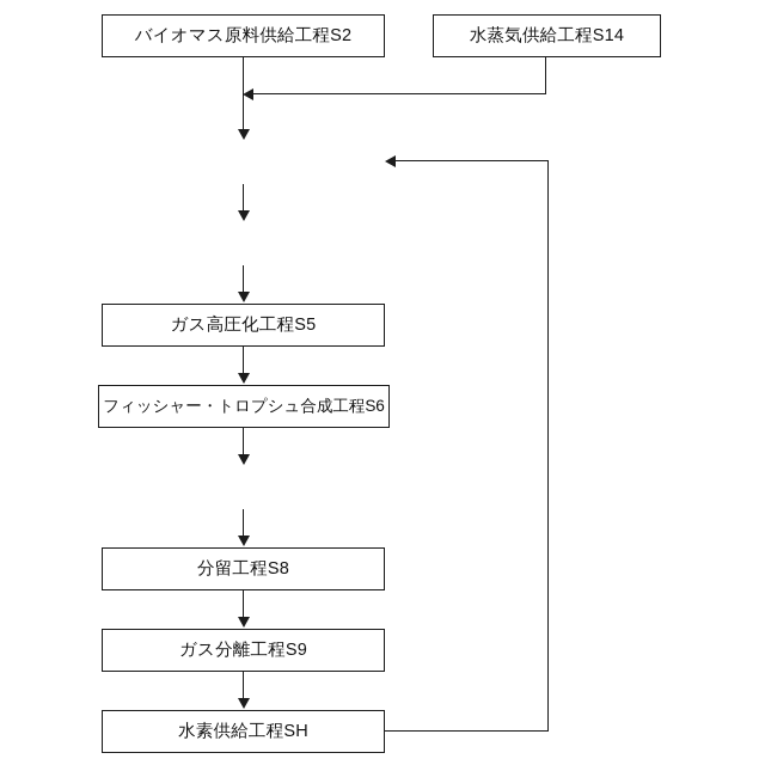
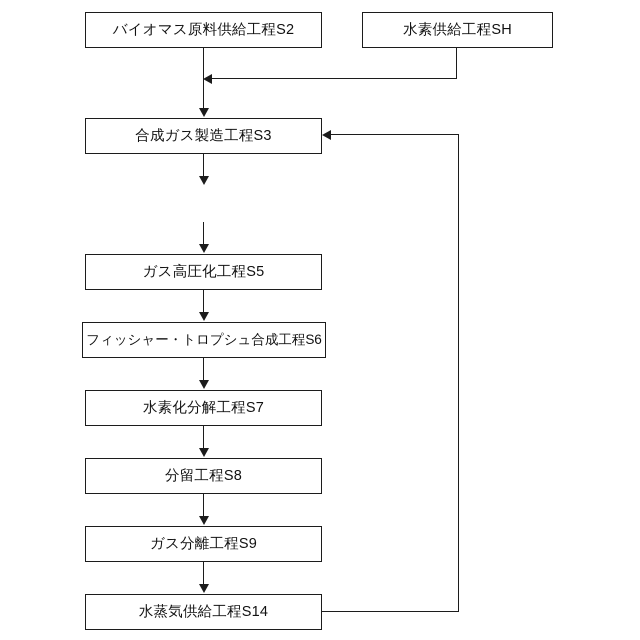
  バイオマス原料供給工程S2
- 水蒸気供給工程S14
+ 水素供給工程SH
+ 合成ガス製造工程S3
  ガス高圧化工程S5
  フィッシャー・トロプシュ合成工程S6
+ 水素化分解工程S7
  分留工程S8
  ガス分離工程S9
- 水素供給工程SH
+ 水蒸気供給工程S14
